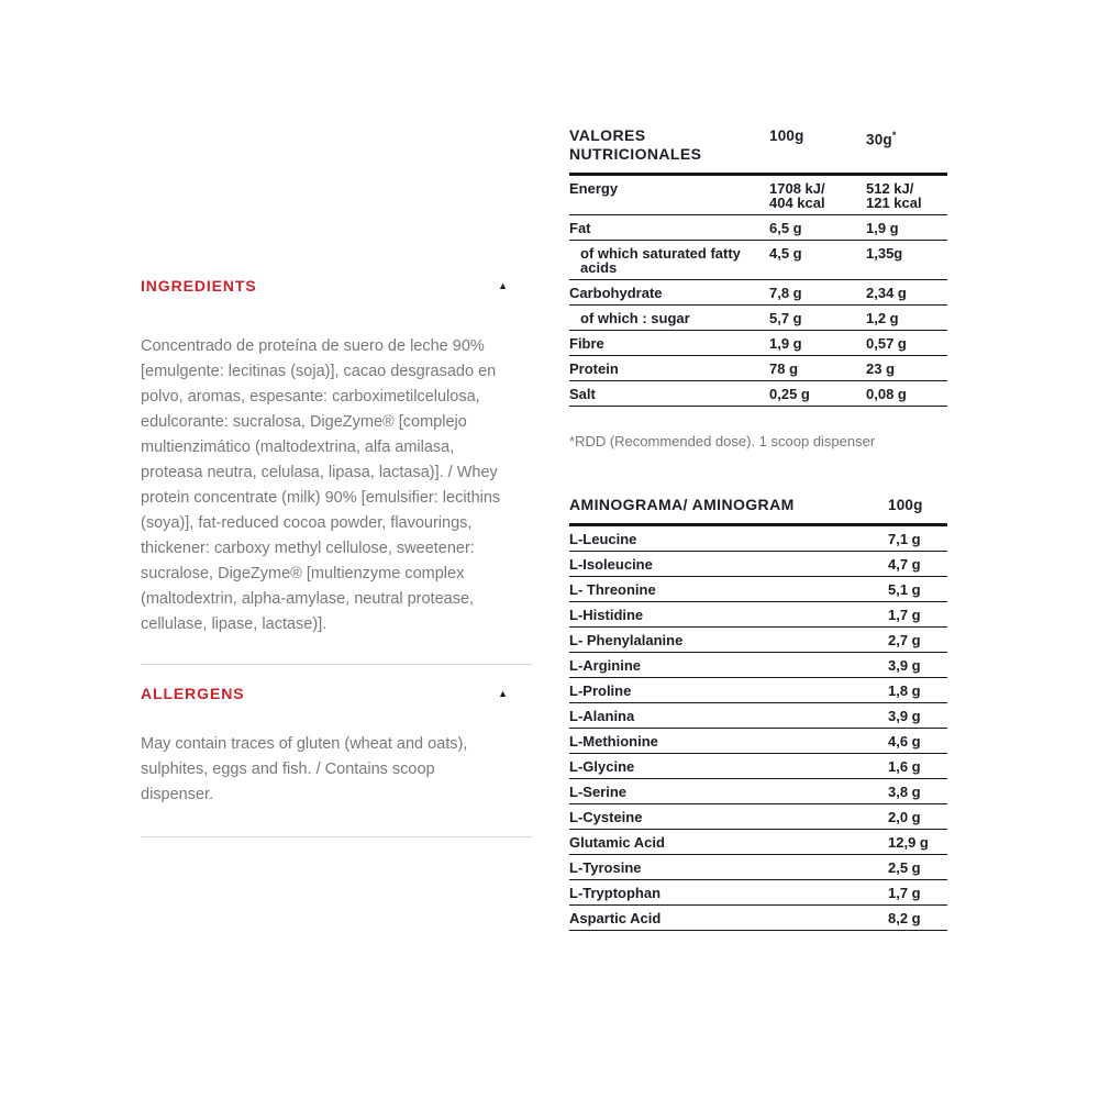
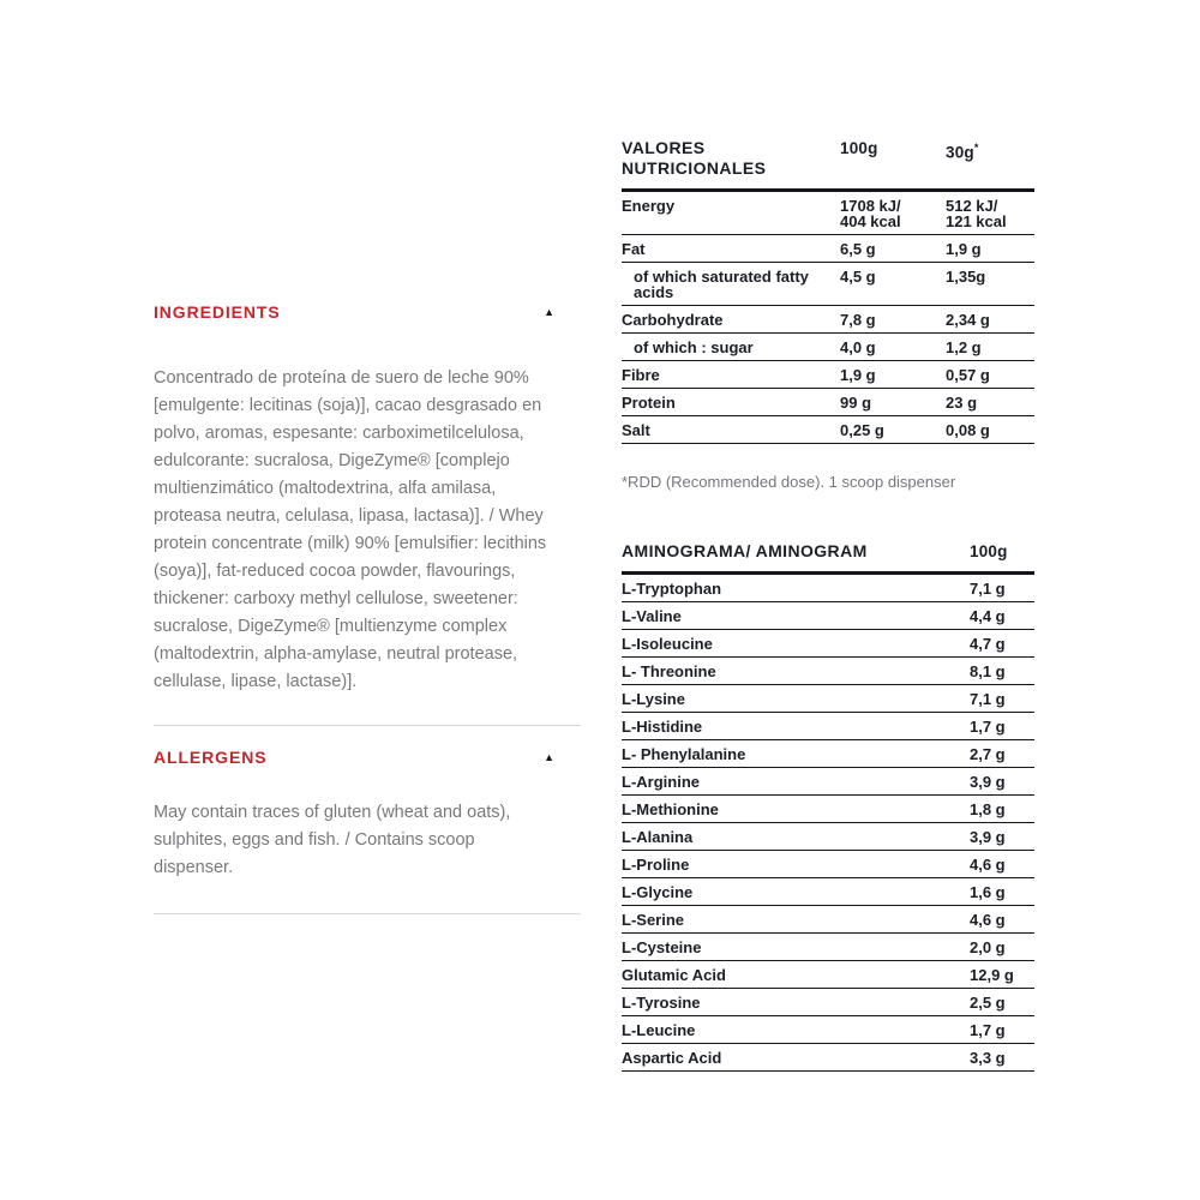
  INGREDIENTS
  ▲
  Concentrado de proteína de suero de leche 90% [emulgente: lecitinas (soja)], cacao desgrasado en polvo, aromas, espesante: carboximetilcelulosa, edulcorante: sucralosa, DigeZyme® [complejo multienzimático (maltodextrina, alfa amilasa, proteasa neutra, celulasa, lipasa, lactasa)]. / Whey protein concentrate (milk) 90% [emulsifier: lecithins (soya)], fat-reduced cocoa powder, flavourings, thickener: carboxy methyl cellulose, sweetener: sucralose, DigeZyme® [multienzyme complex (maltodextrin, alpha-amylase, neutral protease, cellulase, lipase, lactase)].
  ALLERGENS
  ▲
  May contain traces of gluten (wheat and oats), sulphites, eggs and fish. / Contains scoop dispenser.
  VALORES NUTRICIONALES	100g	30g*
  Energy	1708 kJ/ 404 kcal	512 kJ/ 121 kcal
  Fat	6,5 g	1,9 g
  of which saturated fatty acids	4,5 g	1,35g
  Carbohydrate	7,8 g	2,34 g
- of which : sugar	5,7 g	1,2 g
+ of which : sugar	4,0 g	1,2 g
  Fibre	1,9 g	0,57 g
- Protein	78 g	23 g
+ Protein	99 g	23 g
  Salt	0,25 g	0,08 g
  *RDD (Recommended dose). 1 scoop dispenser
  AMINOGRAMA/ AMINOGRAM	100g
- L-Leucine	7,1 g
+ L-Tryptophan	7,1 g
+ L-Valine	4,4 g
  L-Isoleucine	4,7 g
- L- Threonine	5,1 g
+ L- Threonine	8,1 g
+ L-Lysine	7,1 g
  L-Histidine	1,7 g
  L- Phenylalanine	2,7 g
  L-Arginine	3,9 g
- L-Proline	1,8 g
+ L-Methionine	1,8 g
  L-Alanina	3,9 g
- L-Methionine	4,6 g
+ L-Proline	4,6 g
  L-Glycine	1,6 g
- L-Serine	3,8 g
+ L-Serine	4,6 g
  L-Cysteine	2,0 g
  Glutamic Acid	12,9 g
  L-Tyrosine	2,5 g
- L-Tryptophan	1,7 g
+ L-Leucine	1,7 g
- Aspartic Acid	8,2 g
+ Aspartic Acid	3,3 g
